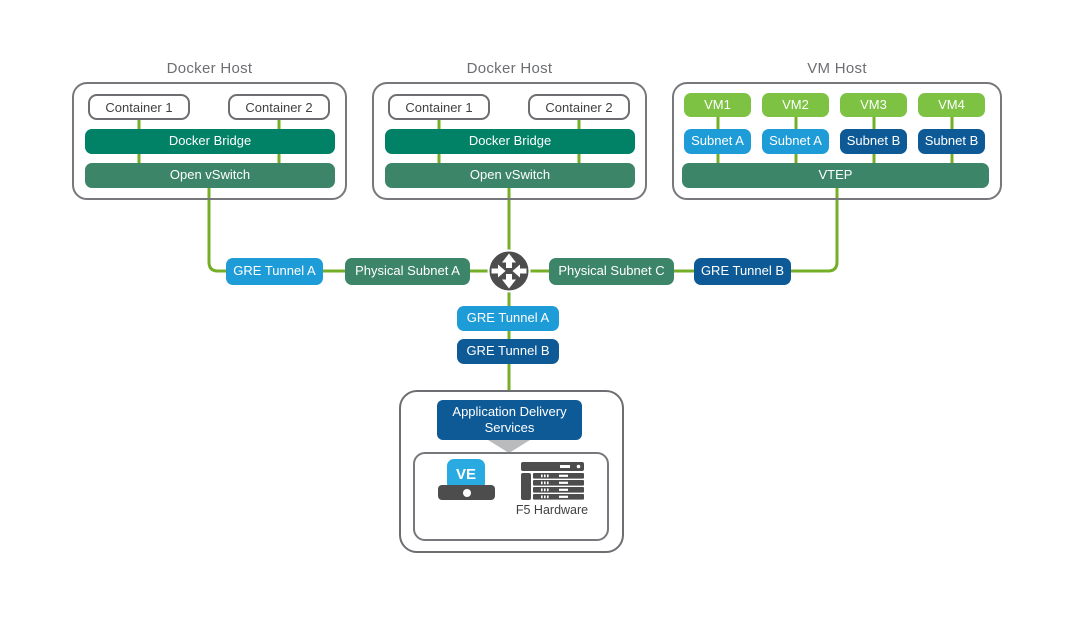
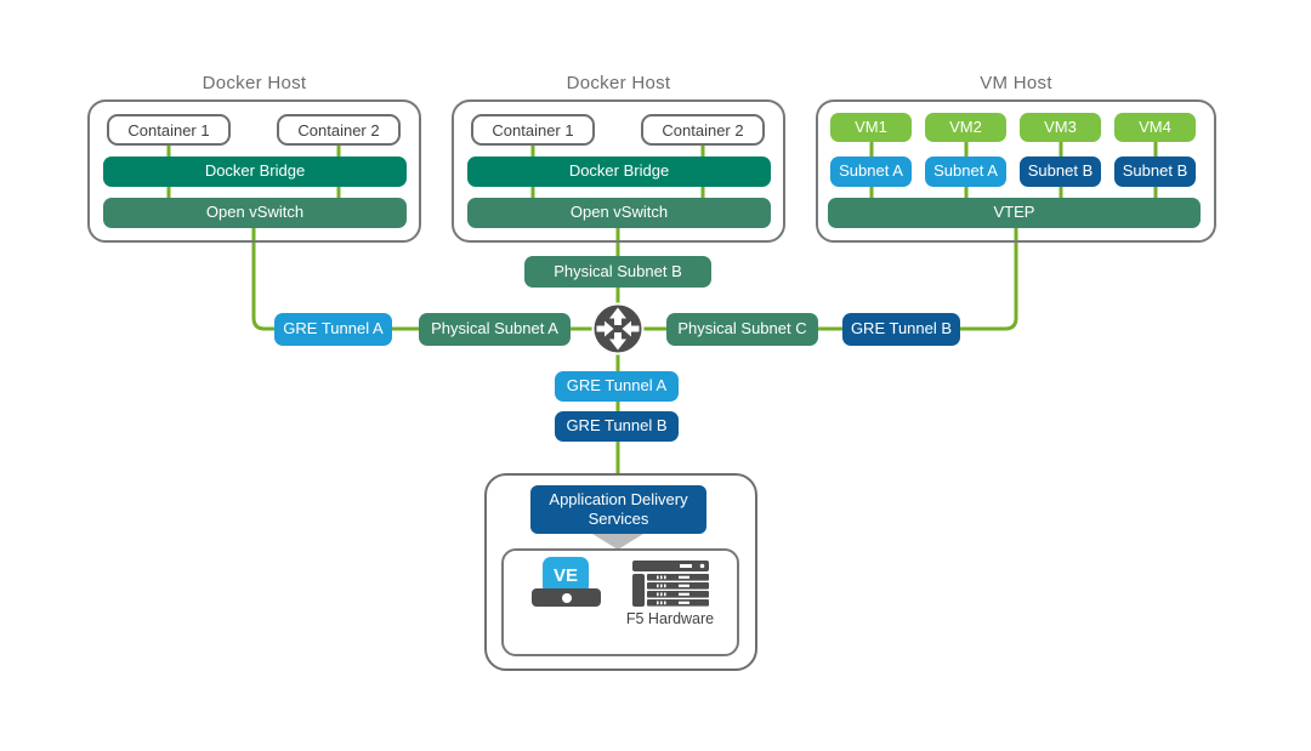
  Docker Host
  Container 1
  Container 2
  Docker Bridge
  Open vSwitch
  Docker Host
  Container 1
  Container 2
  Docker Bridge
  Open vSwitch
  VM Host
  VM1
  VM2
  VM3
  VM4
  Subnet A
  Subnet A
  Subnet B
  Subnet B
  VTEP
+ Physical Subnet B
  GRE Tunnel A
  Physical Subnet A
  Physical Subnet C
  GRE Tunnel B
  GRE Tunnel A
  GRE Tunnel B
  Application Delivery
  Services
  VE
  F5 Hardware
